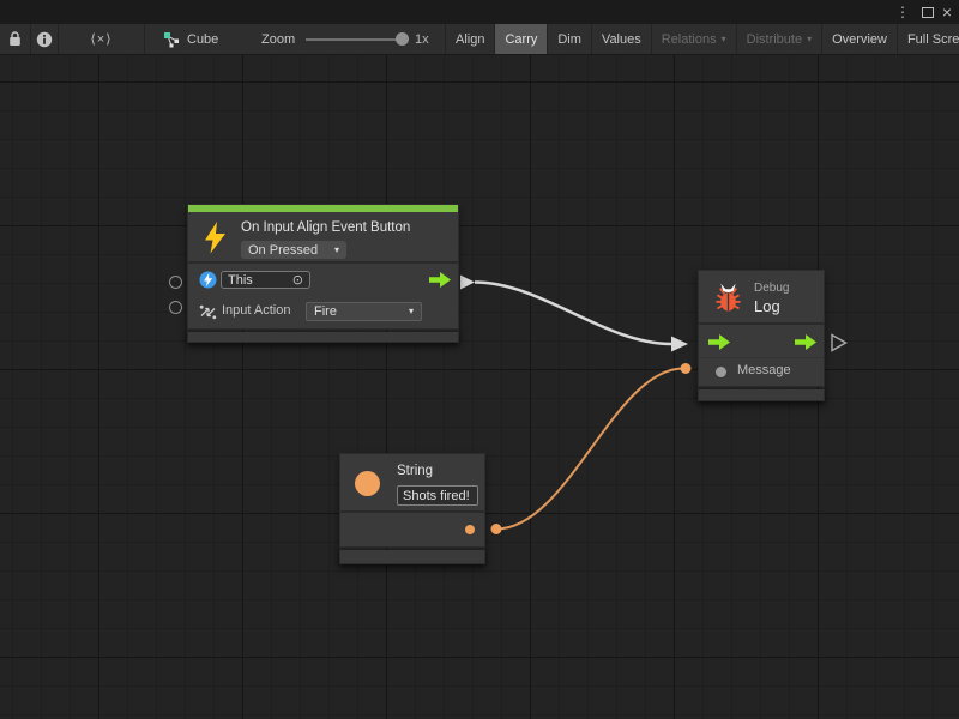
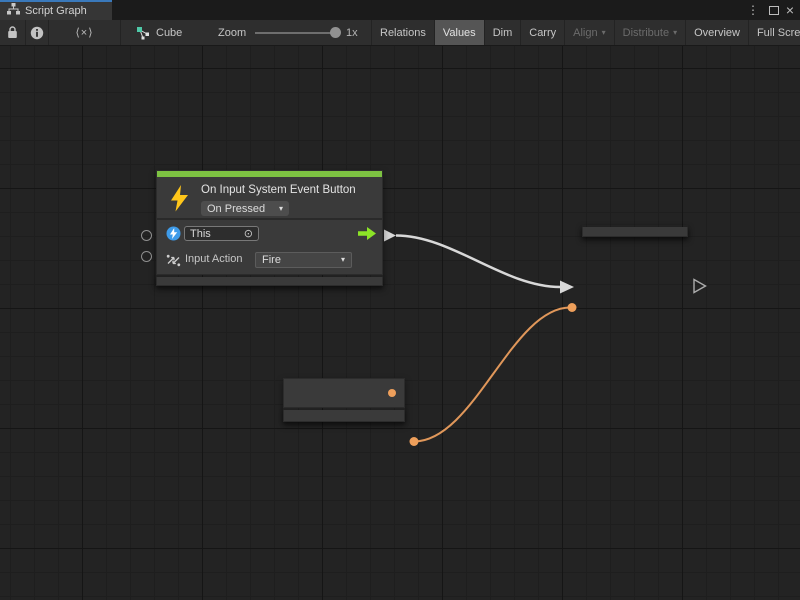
+ Script Graph
  ⋮
  ×
  ⟨×⟩
  Cube
  Zoom
  1x
- Align
+ Relations
- Carry
+ Values
  Dim
- Values
+ Carry
- Relations
+ Align
  ▾
  Distribute
  ▾
  Overview
  Full Scre
- On Input Align Event Button
+ On Input System Event Button
  On Pressed
  ▾
  This
  ⊙
  Input Action
  Fire
  ▾
- Debug
- Log
- Message
- String
- Shots fired!
